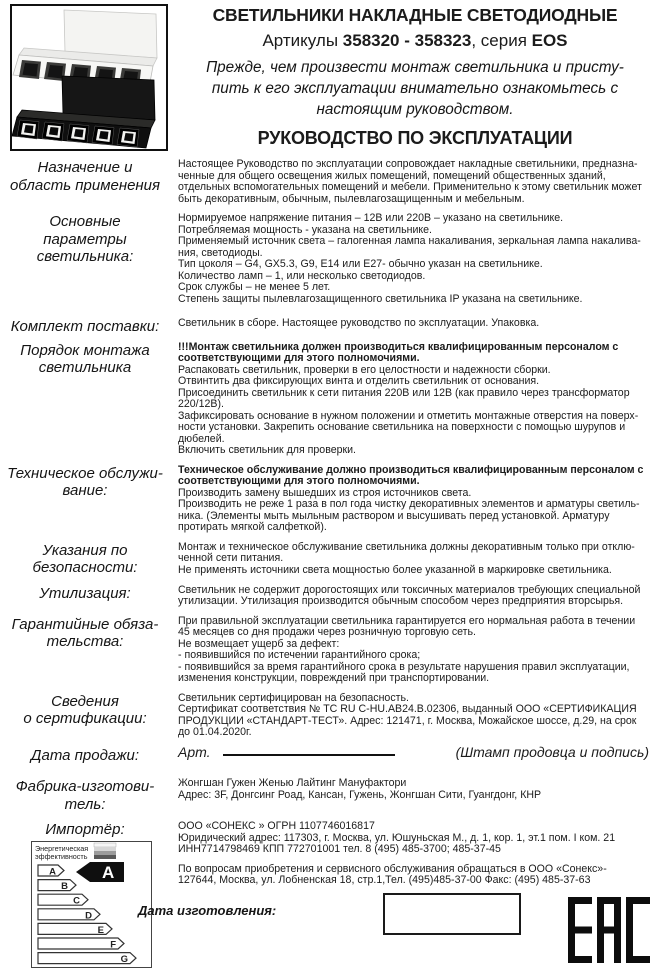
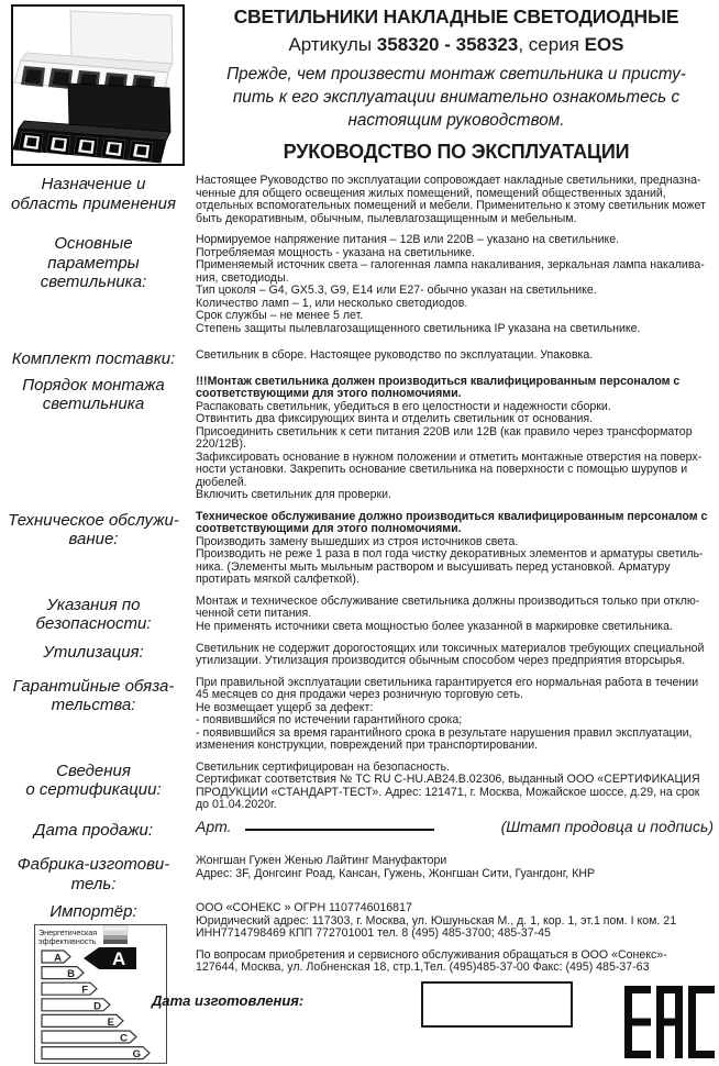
  СВЕТИЛЬНИКИ НАКЛАДНЫЕ СВЕТОДИОДНЫЕ
  Артикулы 358320 - 358323, серия EOS
  Прежде, чем произвести монтаж светильника и присту-
  пить к его эксплуатации внимательно ознакомьтесь с
  настоящим руководством.
  РУКОВОДСТВО ПО ЭКСПЛУАТАЦИИ
  Назначение и
  область применения
  Настоящее Руководство по эксплуатации сопровождает накладные светильники, предназна-
  ченные для общего освещения жилых помещений, помещений общественных зданий,
  отдельных вспомогательных помещений и мебели. Применительно к этому светильник может
  быть декоративным, обычным, пылевлагозащищенным и мебельным.
  Основные параметры
  светильника:
  Нормируемое напряжение питания – 12В или 220В – указано на светильнике.
  Потребляемая мощность - указана на светильнике.
  Применяемый источник света – галогенная лампа накаливания, зеркальная лампа накалива-
  ния, светодиоды.
  Тип цоколя – G4, GX5.3, G9, E14 или Е27- обычно указан на светильнике.
  Количество ламп – 1, или несколько светодиодов.
  Срок службы – не менее 5 лет.
  Степень защиты пылевлагозащищенного светильника IP указана на светильнике.
  Комплект поставки:
  Светильник в сборе. Настоящее руководство по эксплуатации. Упаковка.
  Порядок монтажа
  светильника
  !!!Монтаж светильника должен производиться квалифицированным персоналом с
  соответствующими для этого полномочиями.
- Распаковать светильник, проверки в его целостности и надежности сборки.
+ Распаковать светильник, убедиться в его целостности и надежности сборки.
  Отвинтить два фиксирующих винта и отделить светильник от основания.
  Присоединить светильник к сети питания 220В или 12В (как правило через трансформатор
  220/12В).
  Зафиксировать основание в нужном положении и отметить монтажные отверстия на поверх-
  ности установки. Закрепить основание светильника на поверхности с помощью шурупов и
  дюбелей.
  Включить светильник для проверки.
  Техническое обслужи-
  вание:
  Техническое обслуживание должно производиться квалифицированным персоналом с
  соответствующими для этого полномочиями.
  Производить замену вышедших из строя источников света.
  Производить не реже 1 раза в пол года чистку декоративных элементов и арматуры светиль-
  ника. (Элементы мыть мыльным раствором и высушивать перед установкой. Арматуру
  протирать мягкой салфеткой).
  Указания по
  безопасности:
- Монтаж и техническое обслуживание светильника должны декоративным только при отклю-
+ Монтаж и техническое обслуживание светильника должны производиться только при отклю-
  ченной сети питания.
  Не применять источники света мощностью более указанной в маркировке светильника.
  Утилизация:
  Светильник не содержит дорогостоящих или токсичных материалов требующих специальной
  утилизации. Утилизация производится обычным способом через предприятия вторсырья.
  Гарантийные обяза-
  тельства:
  При правильной эксплуатации светильника гарантируется его нормальная работа в течении
  45 месяцев со дня продажи через розничную торговую сеть.
  Не возмещает ущерб за дефект:
  - появившийся по истечении гарантийного срока;
  - появившийся за время гарантийного срока в результате нарушения правил эксплуатации,
  изменения конструкции, повреждений при транспортировании.
  Сведения
  о сертификации:
  Светильник сертифицирован на безопасность.
  Сертификат соответствия № ТС RU C-HU.АВ24.В.02306, выданный ООО «СЕРТИФИКАЦИЯ
  ПРОДУКЦИИ «СТАНДАРТ-ТЕСТ». Адрес: 121471, г. Москва, Можайское шоссе, д.29, на срок
  до 01.04.2020г.
  Дата продажи:
  Арт.
  (Штамп продовца и подпись)
  Фабрика-изготови-
  тель:
  Жонгшан Гужен Женью Лайтинг Мануфактори
  Адрес: 3F, Донгсинг Роад, Кансан, Гужень, Жонгшан Сити, Гуангдонг, КНР
  Импортёр:
  ООО «СОНЕКС » ОГРН 1107746016817
  Юридический адрес: 117303, г. Москва, ул. Юшуньская М., д. 1, кор. 1, эт.1 пом. I ком. 21
  ИНН7714798469 КПП 772701001 тел. 8 (495) 485-3700; 485-37-45
  По вопросам приобретения и сервисного обслуживания обращаться в ООО «Сонекс»-
  127644, Москва, ул. Лобненская 18, стр.1,Тел. (495)485-37-00 Факс: (495) 485-37-63
  Энергетическая
  эффективность
  A
  B
- C
+ F
  D
  E
- F
+ C
  G
  A
  Дата изготовления:
